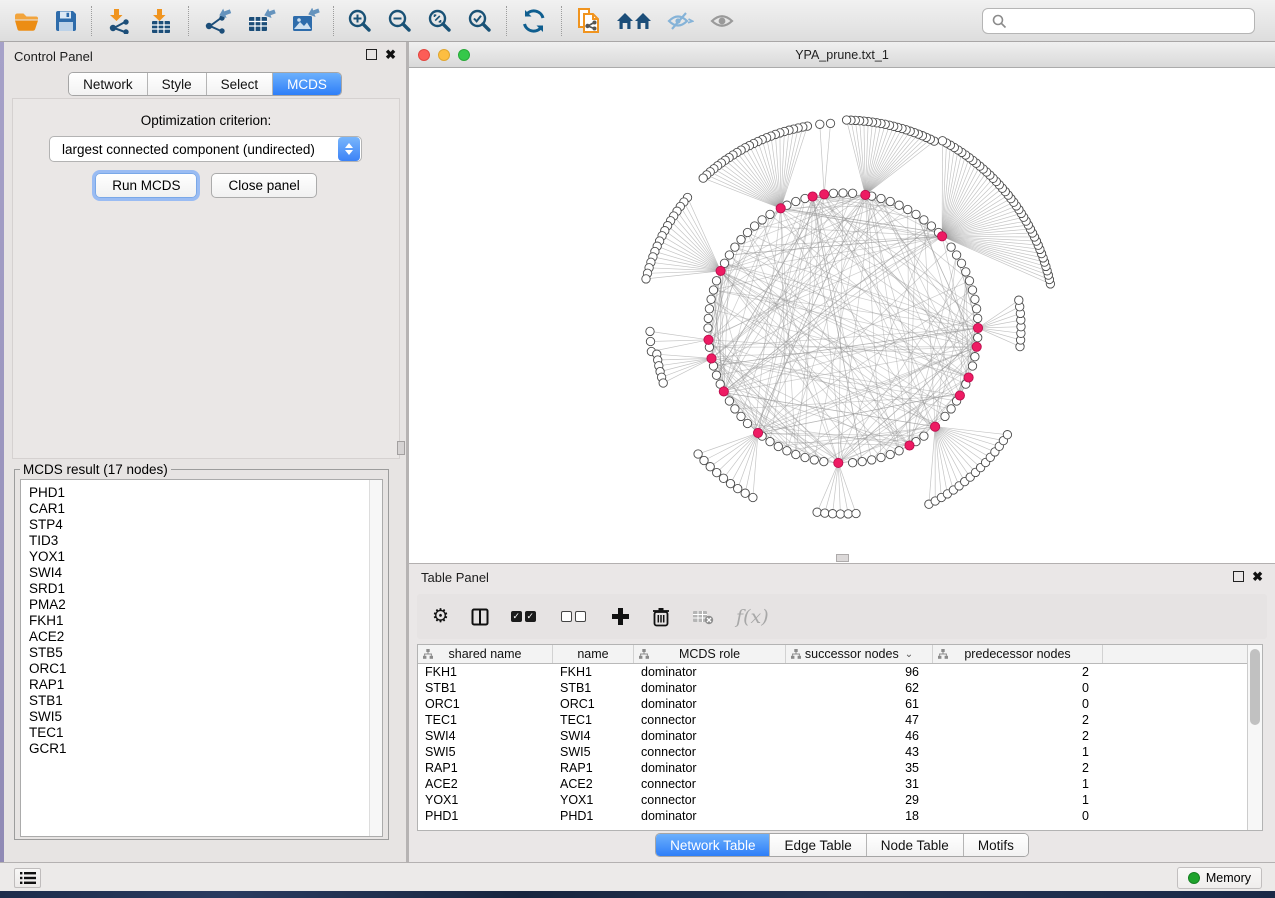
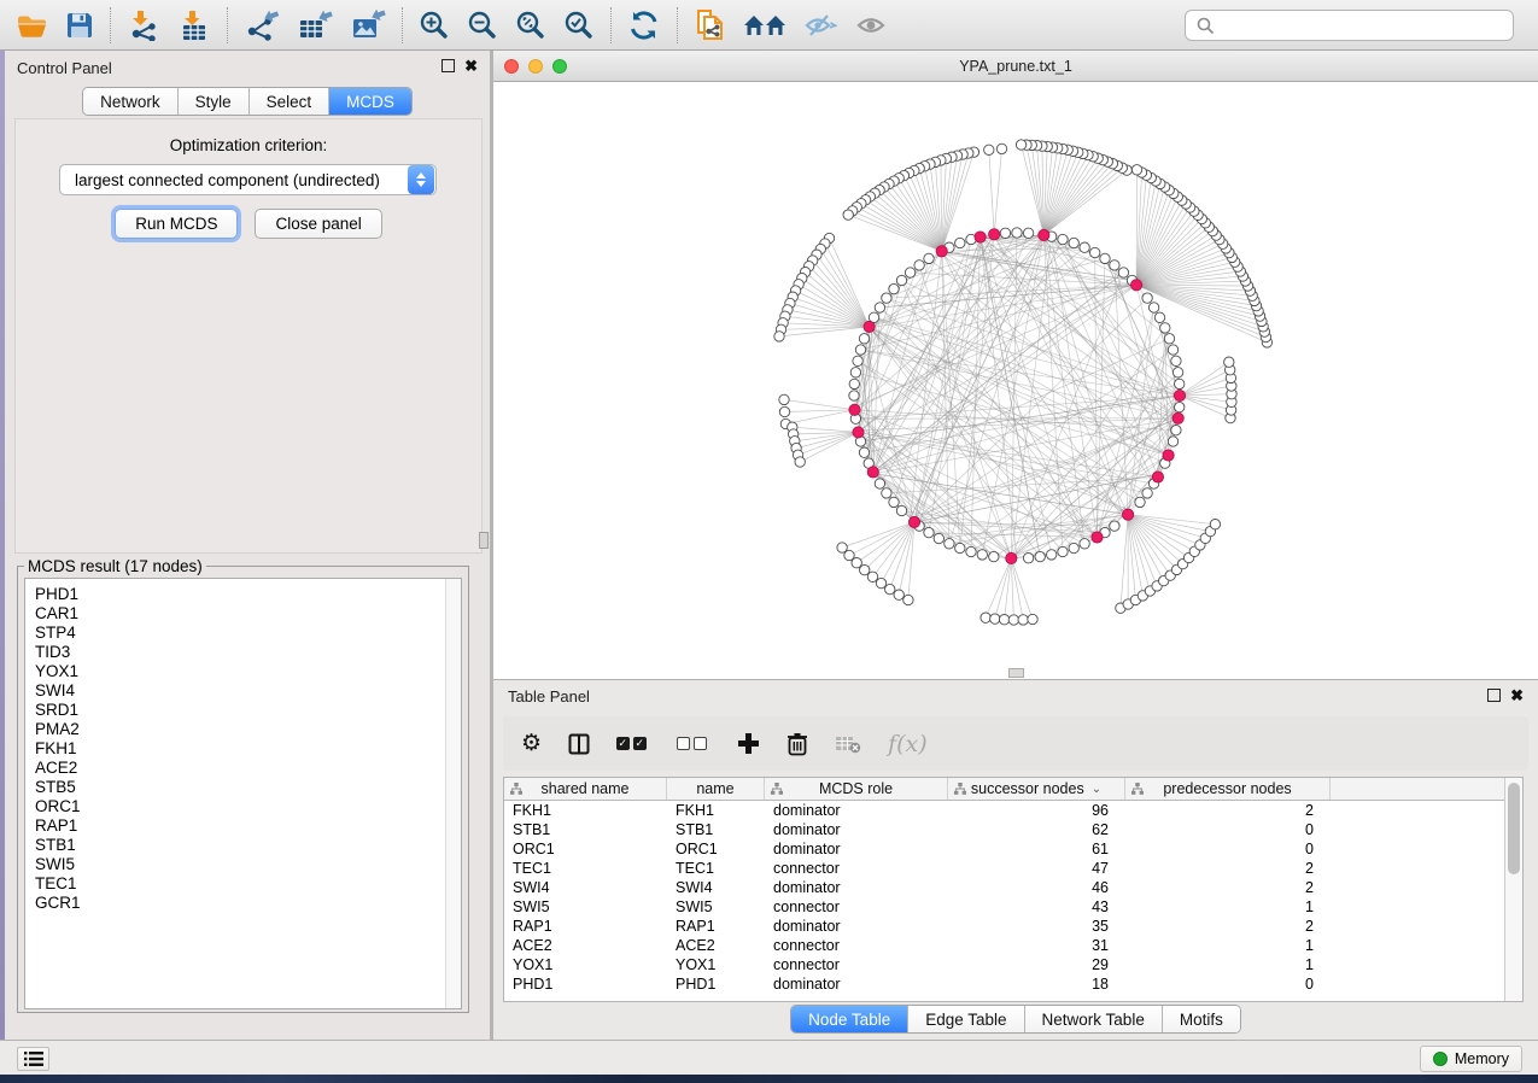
  Control Panel
  ✖
  Network
  Style
  Select
  MCDS
  Optimization criterion:
  largest connected component (undirected)
  Run MCDS
  Close panel
  MCDS result (17 nodes)
  PHD1
  CAR1
  STP4
  TID3
  YOX1
  SWI4
  SRD1
  PMA2
  FKH1
  ACE2
  STB5
  ORC1
  RAP1
  STB1
  SWI5
  TEC1
  GCR1
  YPA_prune.txt_1
  Table Panel
  ✖
  ⚙
  f(x)
  shared name
  name
  MCDS role
  successor nodes
  ⌄
  predecessor nodes
  FKH1
  FKH1
  dominator
  96
  2
  STB1
  STB1
  dominator
  62
  0
  ORC1
  ORC1
  dominator
  61
  0
  TEC1
  TEC1
  connector
  47
  2
  SWI4
  SWI4
  dominator
  46
  2
  SWI5
  SWI5
  connector
  43
  1
  RAP1
  RAP1
  dominator
  35
  2
  ACE2
  ACE2
  connector
  31
  1
  YOX1
  YOX1
  connector
  29
  1
  PHD1
  PHD1
  dominator
  18
  0
- Network Table
+ Node Table
  Edge Table
- Node Table
+ Network Table
  Motifs
  Memory
